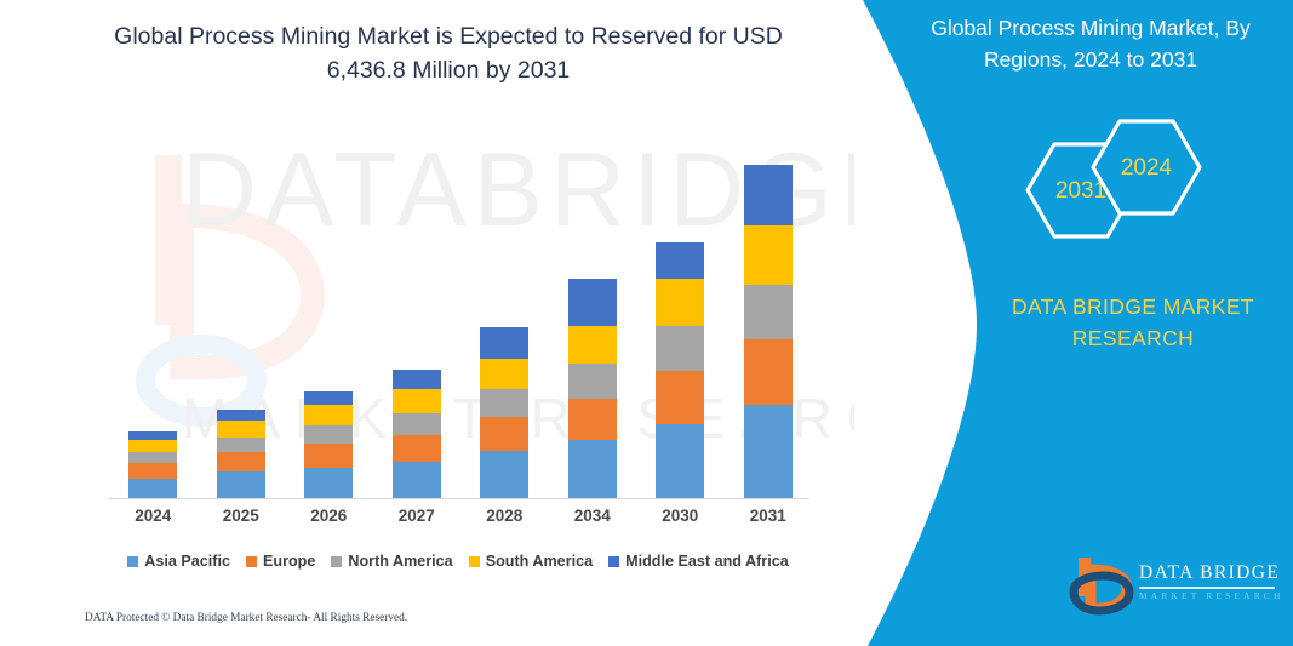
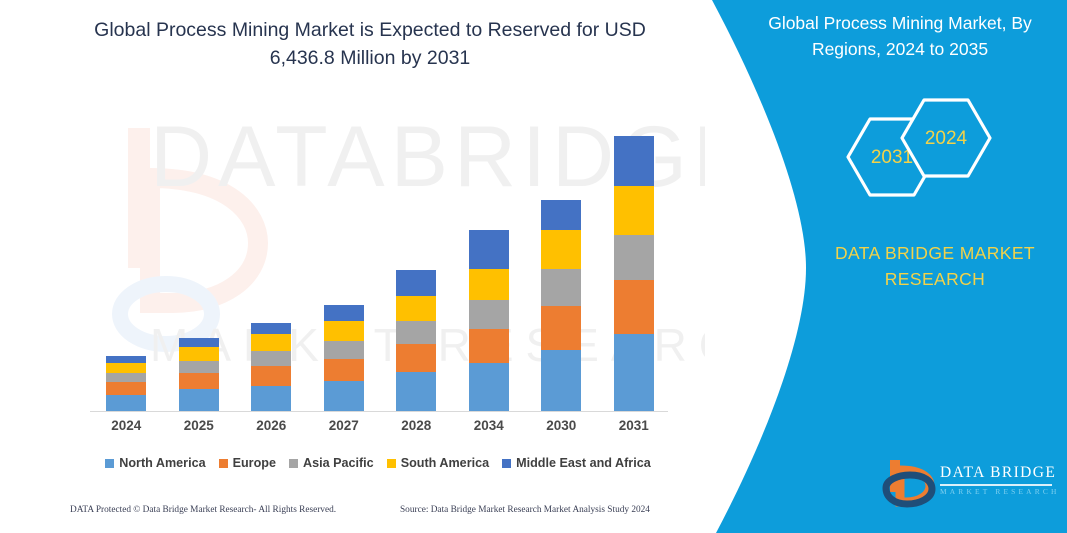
  DATABRIDG
  Global Process Mining Market is Expected to Reserved for USD 6,436.8 Million by 2031
  2024
  2025
  2026
  2027
  2028
  2034
  2030
  2031
- Asia Pacific
+ North America
  Europe
- North America
+ Asia Pacific
  South America
  Middle East and Africa
  DATA Protected © Data Bridge Market Research- All Rights Reserved.
+ Source: Data Bridge Market Research Market Analysis Study 2024
- Global Process Mining Market, By Regions, 2024 to 2031
+ Global Process Mining Market, By Regions, 2024 to 2035
  2031
  2024
  DATA BRIDGE MARKET RESEARCH
  DATA BRIDGE
  MARKET RESEARCH
